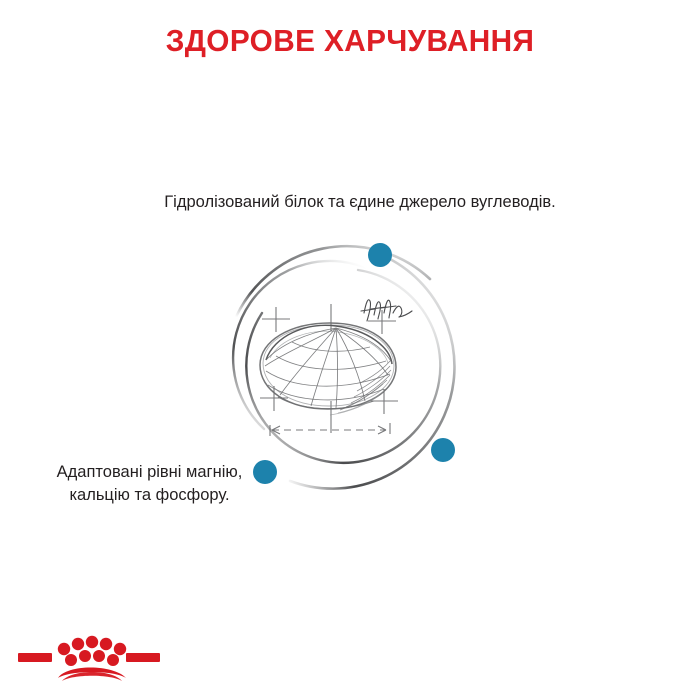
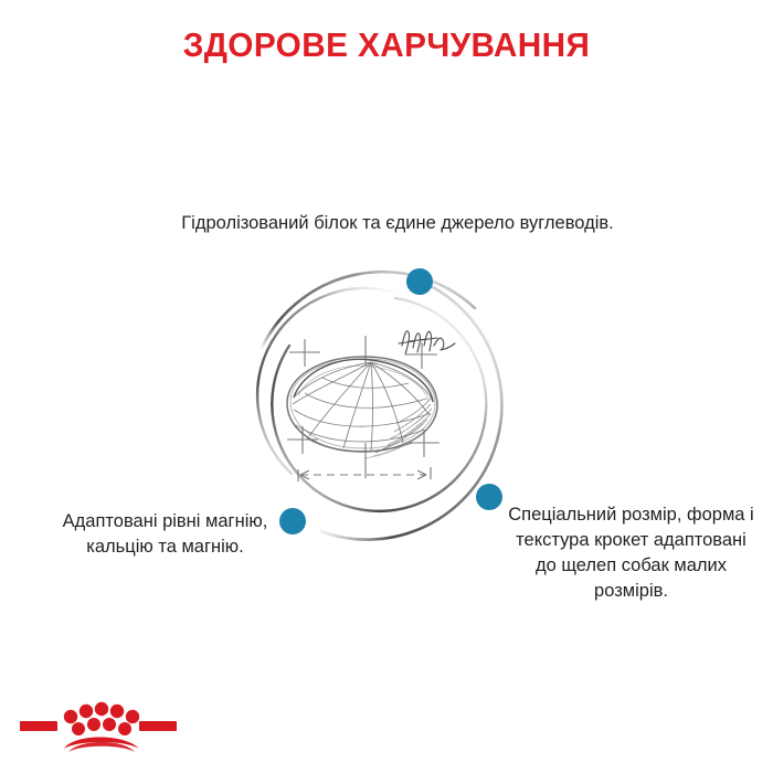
  ЗДОРОВЕ ХАРЧУВАННЯ
  Гідролізований білок та єдине джерело вуглеводів.
- Адаптовані рівні магнію, кальцію та фосфору.
+ Адаптовані рівні магнію, кальцію та магнію.
+ Спеціальний розмір, форма і текстура крокет адаптовані до щелеп собак малих розмірів.
